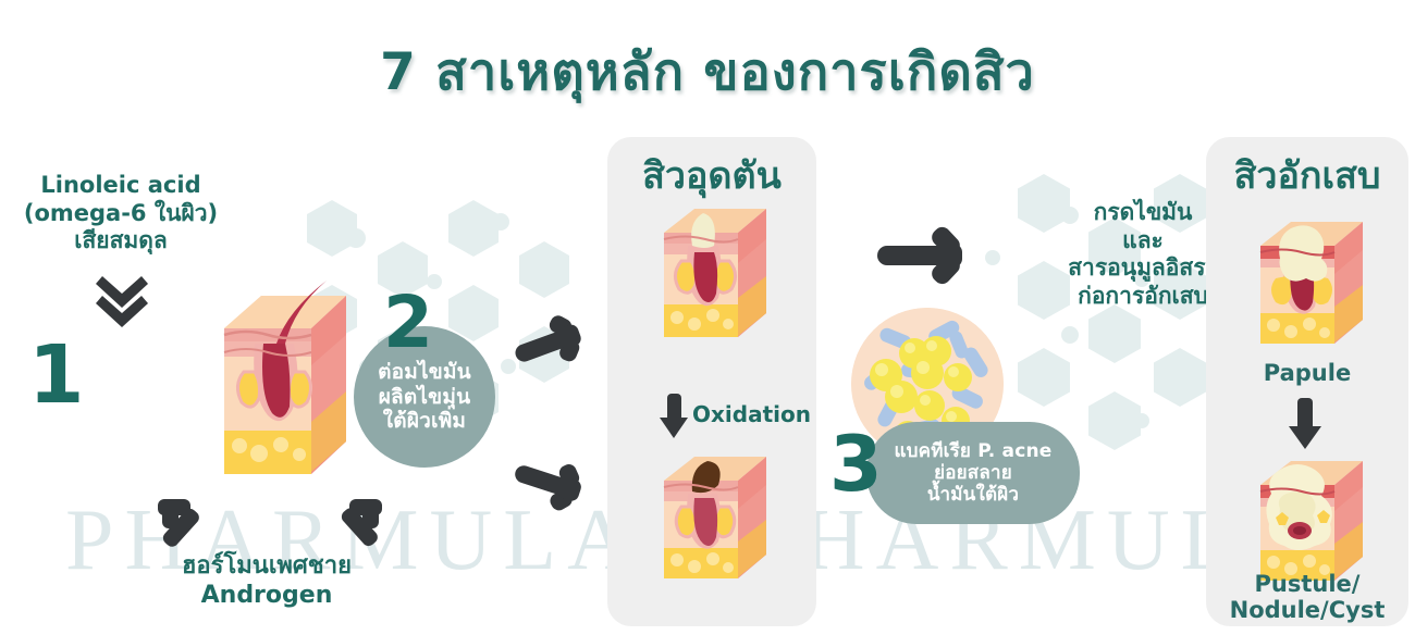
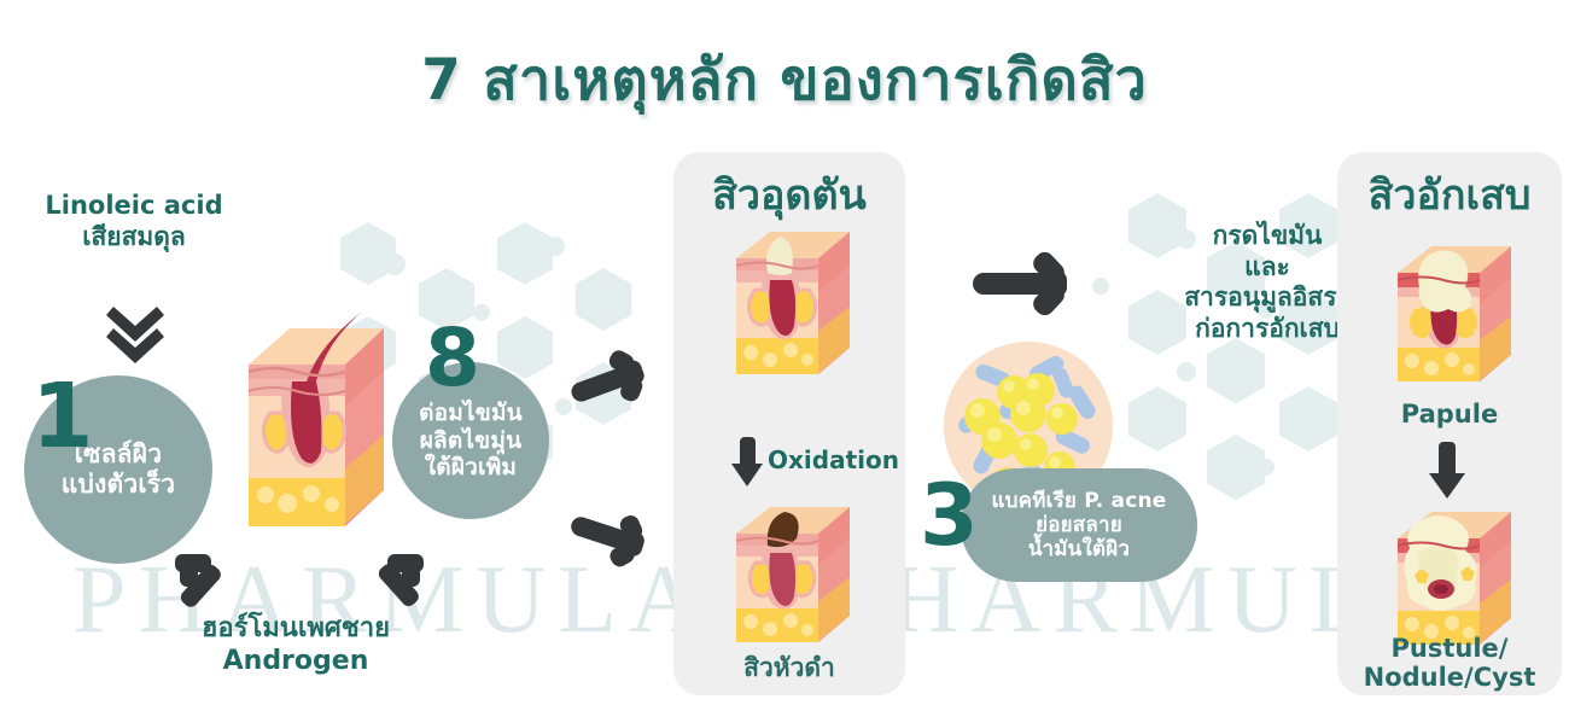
  PHARMULAHARMU
  7 สาเหตุหลัก ของการเกิดสิว
  Linoleic acid
- (omega-6 ในผิว)
  เสียสมดุล
+ เซลล์ผิว
+ แบ่งตัวเร็ว
  1
  ต่อมไขมัน
  ผลิตไขมุ่น
  ใต้ผิวเพิ่ม
- 2
+ 8
  ฮอร์โมนเพศชาย
  Androgen
  สิวอุดตัน
  Oxidation
+ สิวหัวดำ
  แบคทีเรีย P. acne
  ย่อยสลาย
  น้ำมันใต้ผิว
  3
  กรดไขมัน
  และ
  สารอนุมูลอิสร
  ก่อการอักเสบ
  สิวอักเสบ
  Papule
  Pustule/
  Nodule/Cyst
